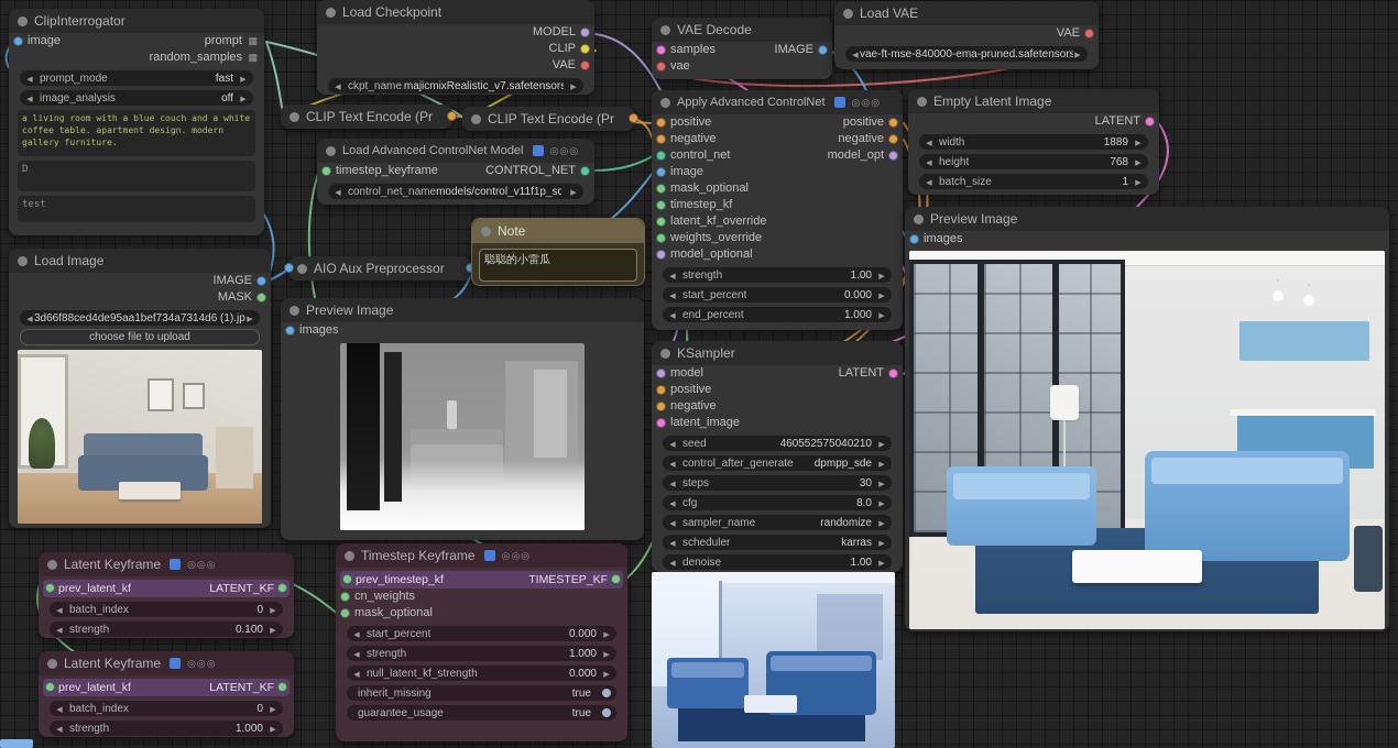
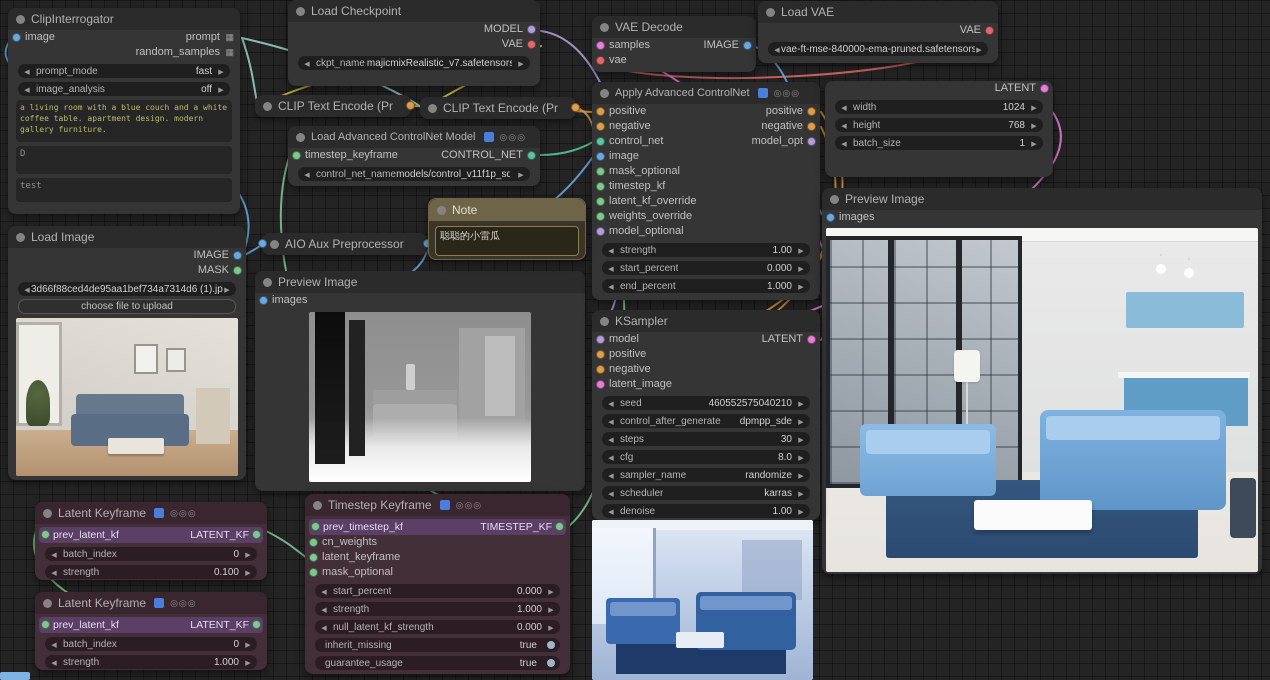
  ClipInterrogator
  image
  prompt
  random_samples
  prompt_mode
  fast
  image_analysis
  off
  a living room with a blue couch and a white coffee table. apartment design. modern gallery furniture.
  D
  test
  Load Checkpoint
  MODEL
- CLIP
  VAE
  ckpt_name
  majicmixRealistic_v7.safetensors
  CLIP Text Encode (Pr
  CLIP Text Encode (Pr
  Load Advanced ControlNet Model
  ◎◎◎
  timestep_keyframe
  CONTROL_NET
  control_net_name
  Note
  聪聪的小雷瓜
  Load Image
  IMAGE
  MASK
  3d66f88ced4de95aa1bef734a7314d6 (1).jp
  choose file to upload
  AIO Aux Preprocessor
  Preview Image
  images
  VAE Decode
  samples
  IMAGE
  vae
  Load VAE
  VAE
  vae-ft-mse-840000-ema-pruned.safetensors
  Apply Advanced ControlNet
  ◎◎◎
  positive
  positive
  negative
  negative
  control_net
  model_opt
  image
  mask_optional
  timestep_kf
  latent_kf_override
  weights_override
  model_optional
  strength
  1.00
  start_percent
  0.000
  end_percent
  1.000
- Empty Latent Image
  LATENT
  width
- 1889
+ 1024
  height
  768
  batch_size
  1
  Preview Image
  images
  KSampler
  model
  LATENT
  positive
  negative
  latent_image
  seed
  460552575040210
  control_after_generate
  dpmpp_sde
  steps
  30
  cfg
  8.0
  sampler_name
  randomize
  scheduler
  karras
  denoise
  1.00
  Latent Keyframe
  ◎◎◎
  prev_latent_kf
  LATENT_KF
  batch_index
  0
  strength
  0.100
  Latent Keyframe
  ◎◎◎
  prev_latent_kf
  LATENT_KF
  batch_index
  0
  strength
  1.000
  Timestep Keyframe
  ◎◎◎
  prev_timestep_kf
  TIMESTEP_KF
  cn_weights
+ latent_keyframe
  mask_optional
  start_percent
  0.000
  strength
  1.000
  null_latent_kf_strength
  0.000
  inherit_missing
  true
  guarantee_usage
  true
